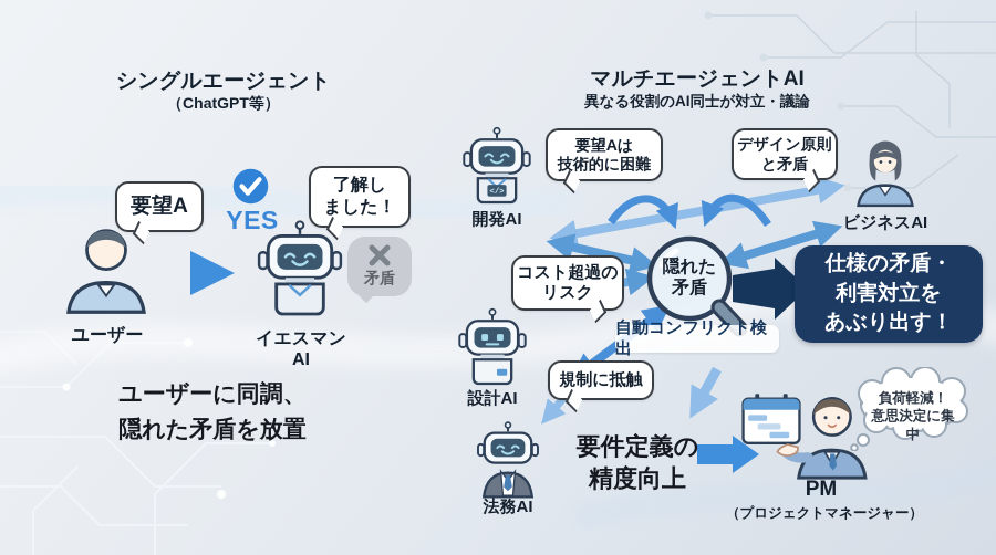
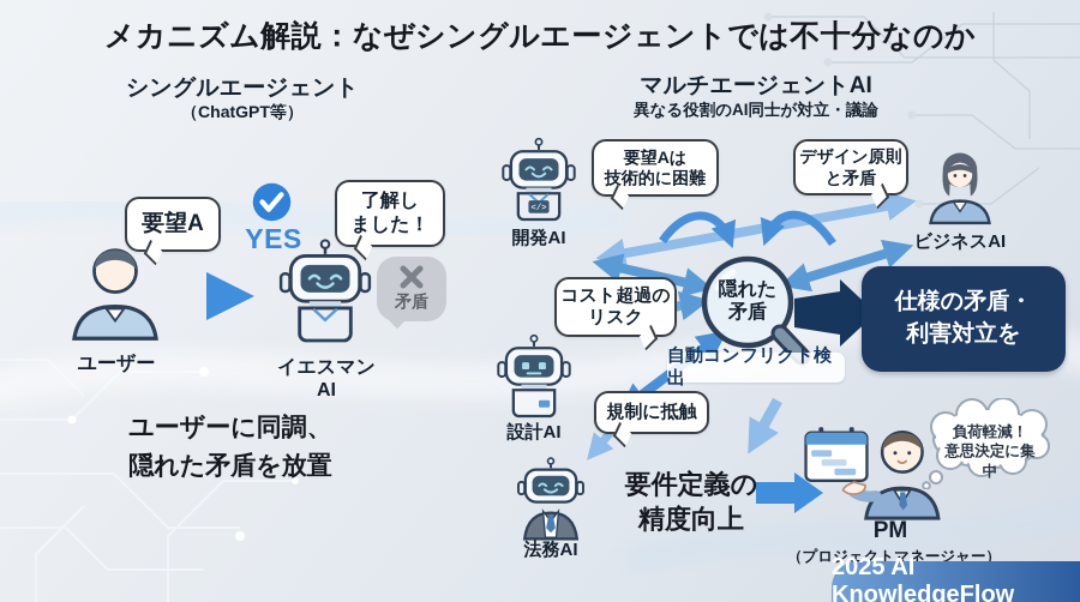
+ メカニズム解説：なぜシングルエージェントでは不十分なのか
  シングルエージェント
  （ChatGPT等）
  ユーザー
  要望A
  YES
  イエスマンAI
  了解し
  ました！
  矛盾
  ユーザーに同調、
  隠れた矛盾を放置
  マルチエージェントAI
  異なる役割のAI同士が対立・議論
  開発AI
  要望Aは
  技術的に困難
  デザイン原則
  と矛盾
  ビジネスAI
  隠れた
  矛盾
  自動コンフリクト検出
  仕様の矛盾・
  利害対立を
- あぶり出す！
  コスト超過の
  リスク
  設計AI
  規制に抵触
  法務AI
  要件定義の
  精度向上
  PM
  （プロジェクトマネージャー）
  負荷軽減！
  意思決定に集中
+ 2025 AI KnowledgeFlow
